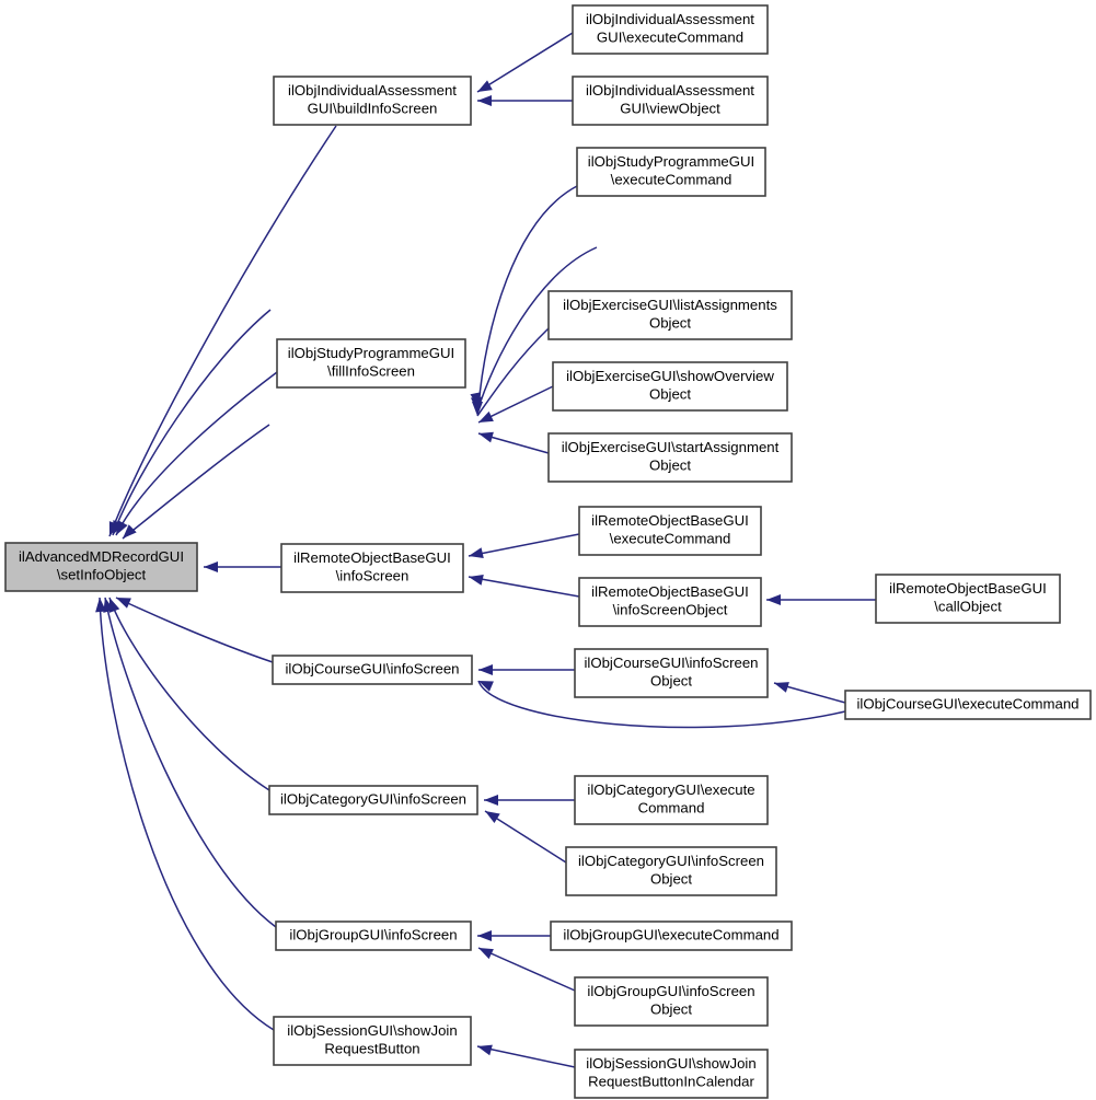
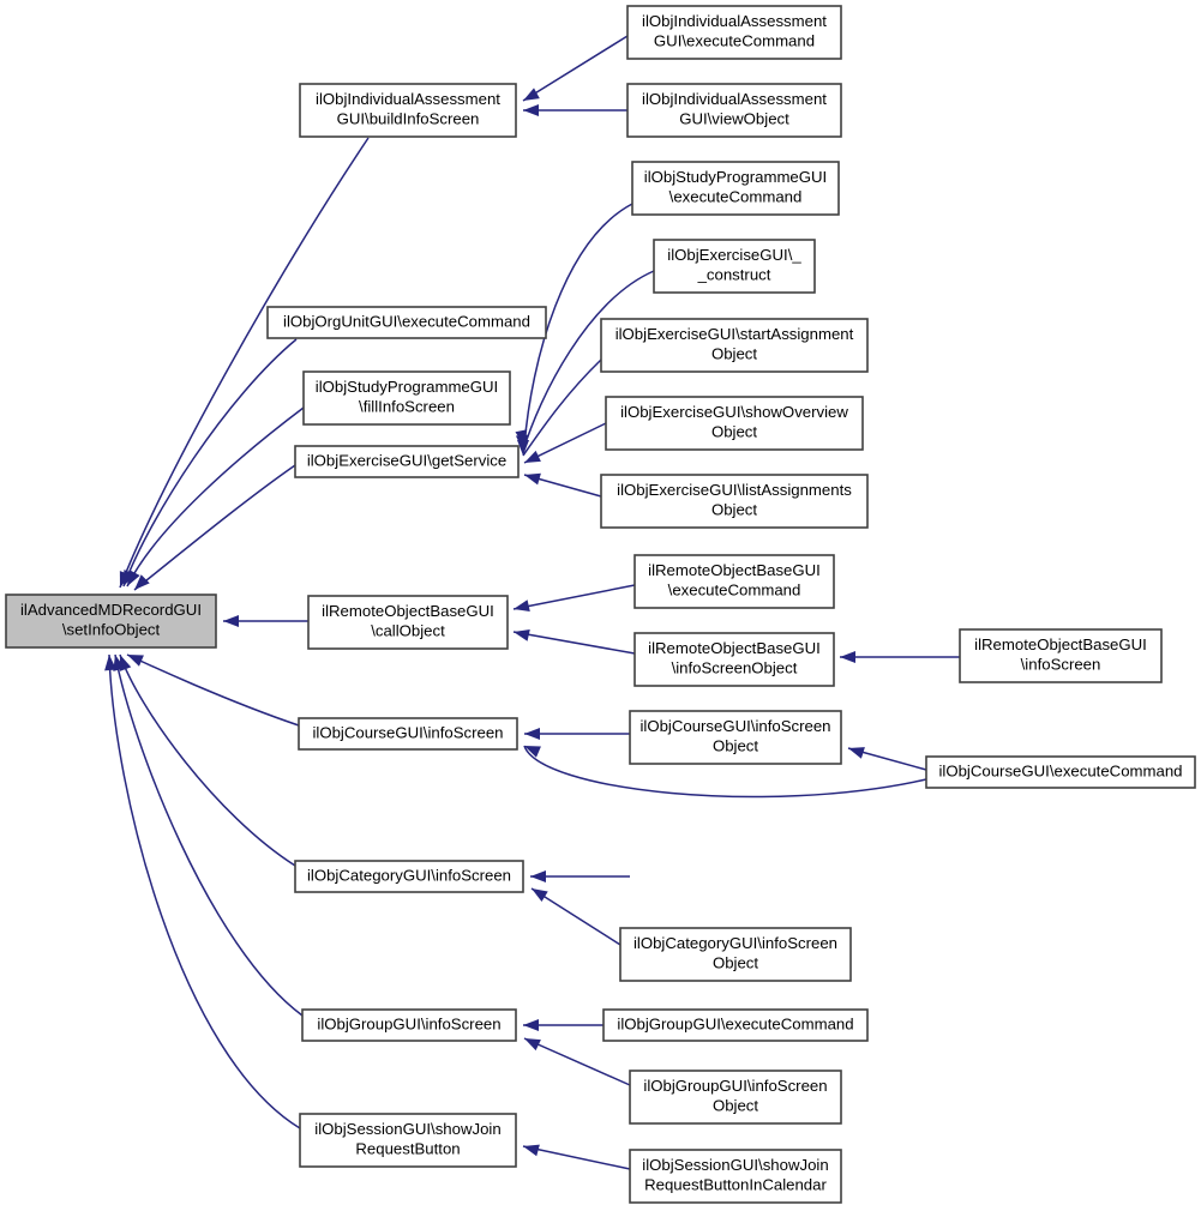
  ilAdvancedMDRecordGUI
  \setInfoObject
  ilObjIndividualAssessment
  GUI\buildInfoScreen
  ilObjIndividualAssessment
  GUI\executeCommand
  ilObjIndividualAssessment
  GUI\viewObject
  ilObjStudyProgrammeGUI
  \executeCommand
+ ilObjExerciseGUI\_
+ _construct
- ilObjExerciseGUI\listAssignments
+ ilObjExerciseGUI\startAssignment
  Object
  ilObjExerciseGUI\showOverview
  Object
- ilObjExerciseGUI\startAssignment
+ ilObjExerciseGUI\listAssignments
  Object
+ ilObjOrgUnitGUI\executeCommand
  ilObjStudyProgrammeGUI
  \fillInfoScreen
+ ilObjExerciseGUI\getService
  ilRemoteObjectBaseGUI
- \infoScreen
+ \callObject
  ilRemoteObjectBaseGUI
  \executeCommand
  ilRemoteObjectBaseGUI
  \infoScreenObject
  ilRemoteObjectBaseGUI
- \callObject
+ \infoScreen
  ilObjCourseGUI\infoScreen
  ilObjCourseGUI\infoScreen
  Object
  ilObjCourseGUI\executeCommand
  ilObjCategoryGUI\infoScreen
- ilObjCategoryGUI\execute
- Command
  ilObjCategoryGUI\infoScreen
  Object
  ilObjGroupGUI\infoScreen
  ilObjGroupGUI\executeCommand
  ilObjGroupGUI\infoScreen
  Object
  ilObjSessionGUI\showJoin
  RequestButton
  ilObjSessionGUI\showJoin
  RequestButtonInCalendar
